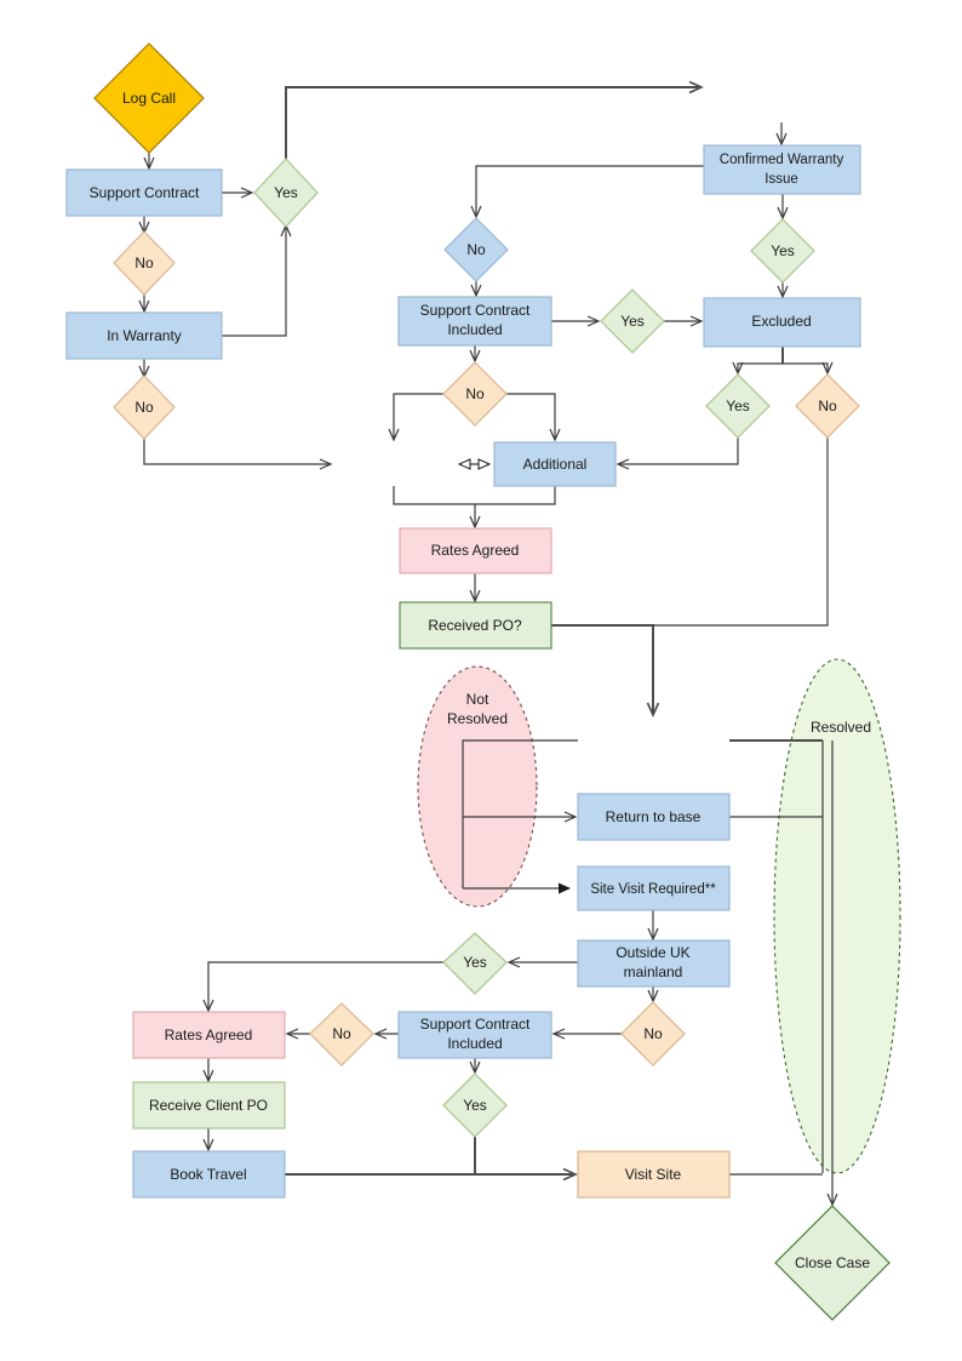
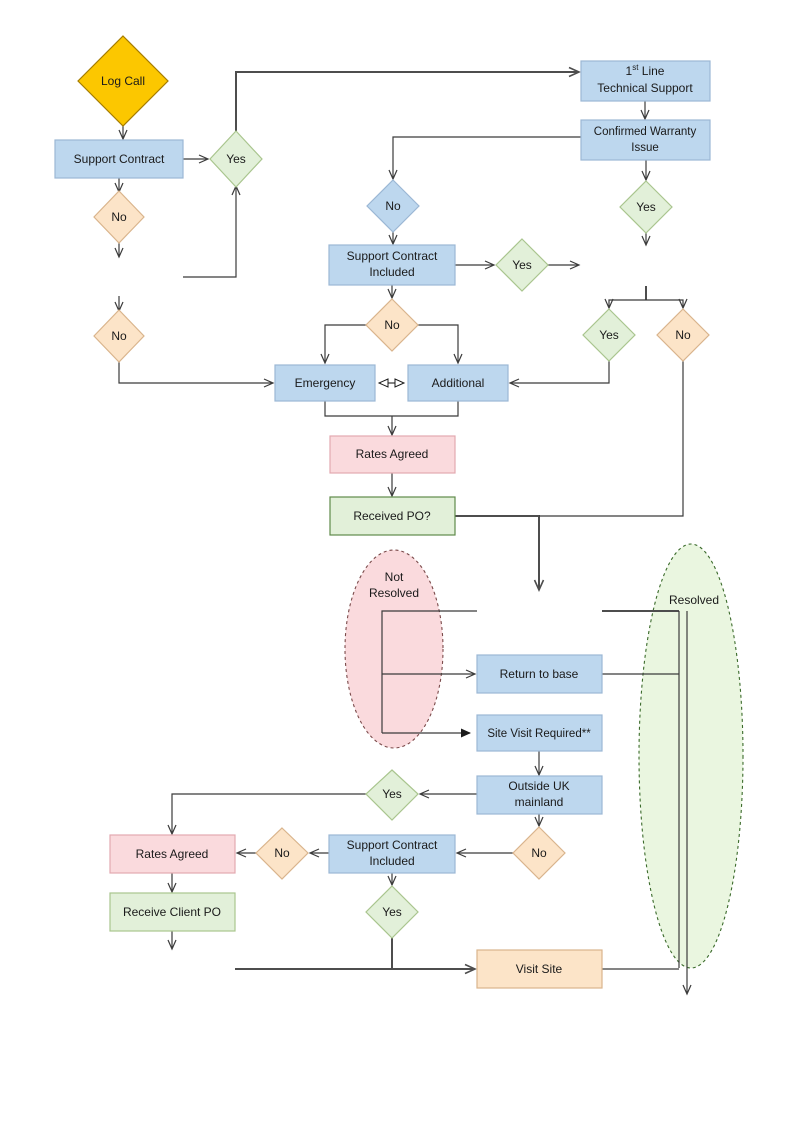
  Not
  Resolved
  Resolved
  Log Call
  Support Contract
  No
- In Warranty
  No
  Yes
+ 1st Line
+ Technical Support
  Confirmed Warranty
  Issue
  No
  Yes
  Support Contract
  Included
  Yes
- Excluded
  No
  Yes
  No
+ Emergency
  Additional
  Rates Agreed
  Received PO?
  Return to base
  Site Visit Required**
  Outside UK
  mainland
  Yes
  No
  Support Contract
  Included
  No
  Rates Agreed
  Receive Client PO
- Book Travel
  Yes
  Visit Site
- Close Case
